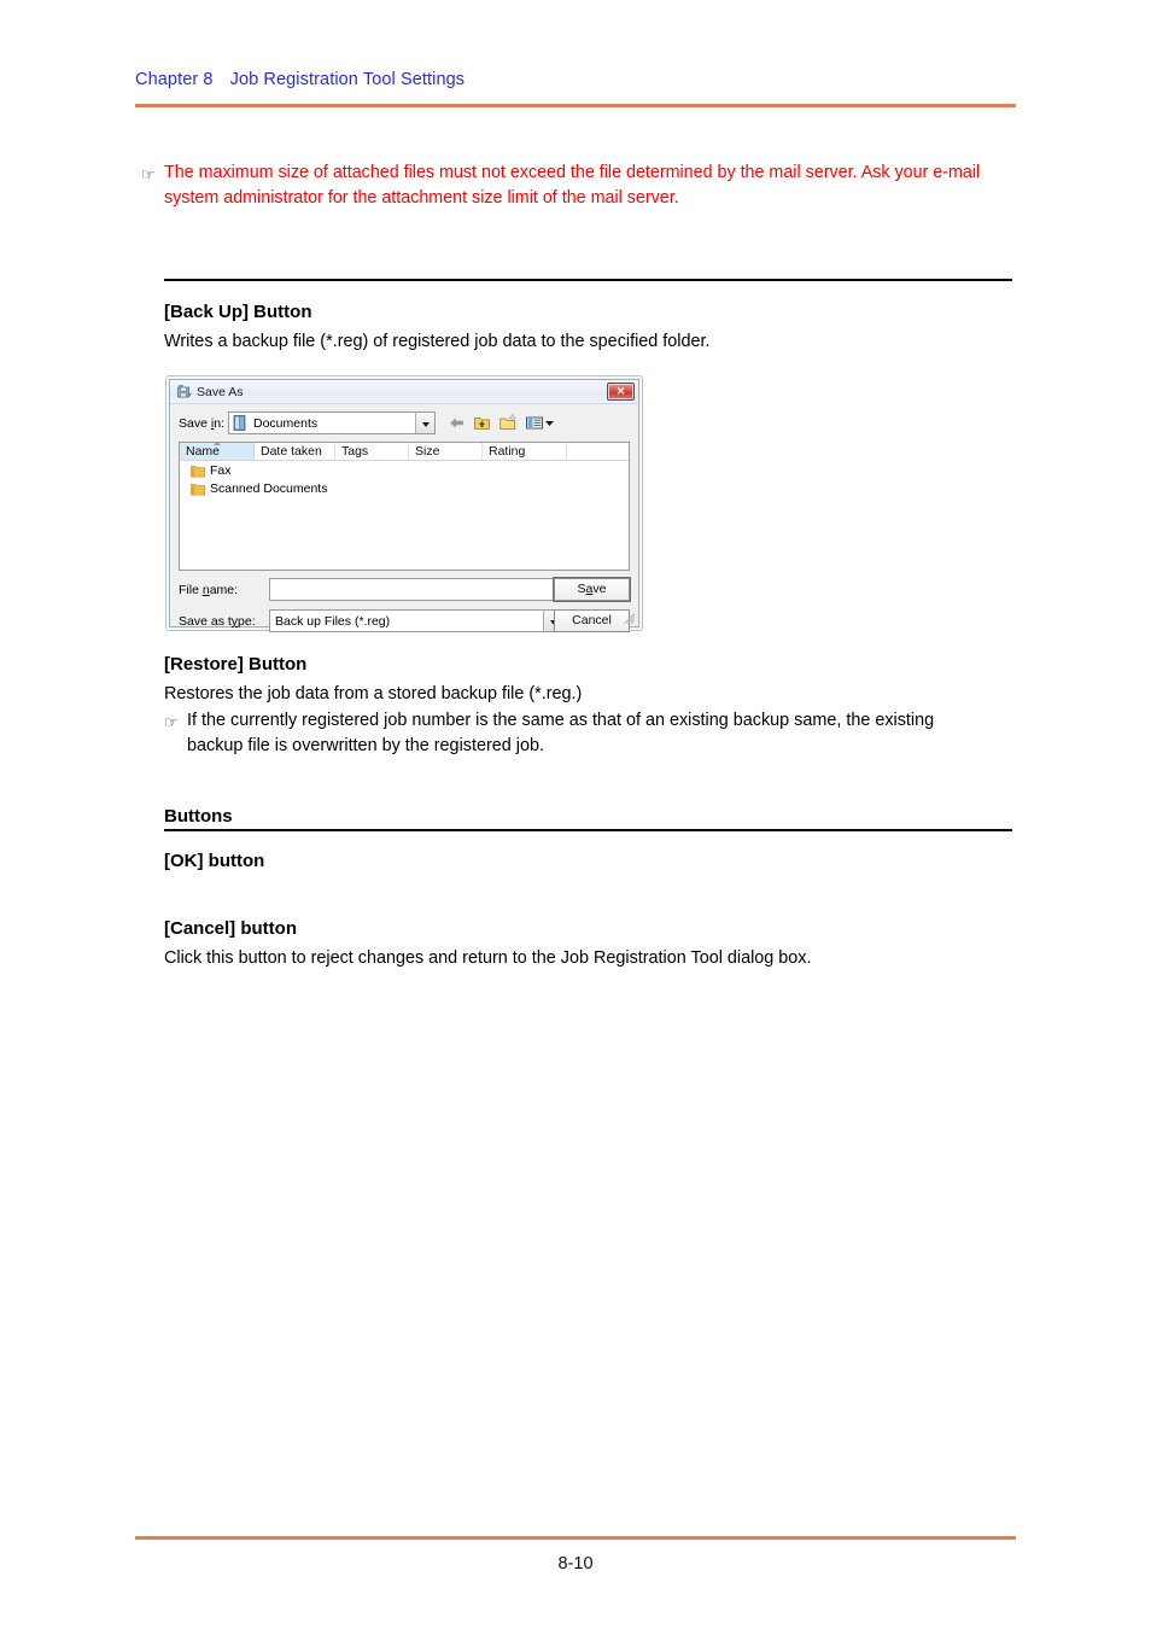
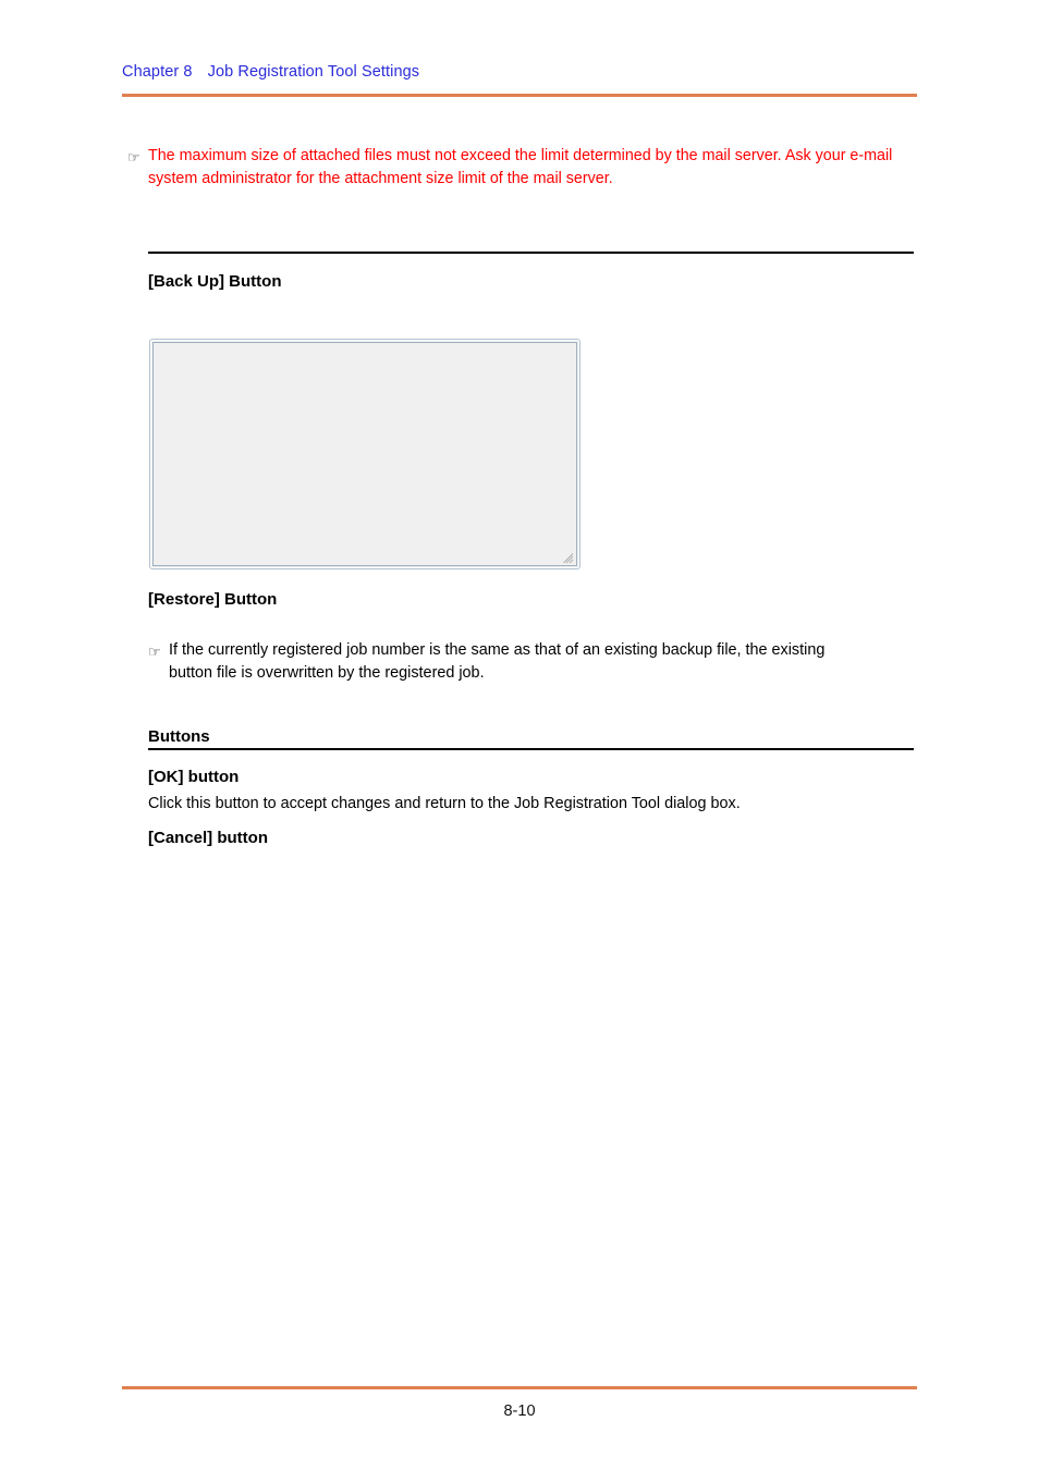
  Chapter 8 Job Registration Tool Settings
  ☞
- The maximum size of attached files must not exceed the file determined by the mail server. Ask your e-mail system administrator for the attachment size limit of the mail server.
+ The maximum size of attached files must not exceed the limit determined by the mail server. Ask your e-mail system administrator for the attachment size limit of the mail server.
  [Back Up] Button
- Writes a backup file (*.reg) of registered job data to the specified folder.
- Save As
- ✕
- Save in:
- Documents
- Name
- Date taken
- Tags
- Size
- Rating
- Fax
- Scanned Documents
- File name:
- Save
- Save as type:
- Back up Files (*.reg)
- Cancel
  [Restore] Button
- Restores the job data from a stored backup file (*.reg.)
  ☞
- If the currently registered job number is the same as that of an existing backup same, the existing
+ If the currently registered job number is the same as that of an existing backup file, the existing
- backup file is overwritten by the registered job.
+ button file is overwritten by the registered job.
  Buttons
  [OK] button
+ Click this button to accept changes and return to the Job Registration Tool dialog box.
  [Cancel] button
- Click this button to reject changes and return to the Job Registration Tool dialog box.
  8-10
